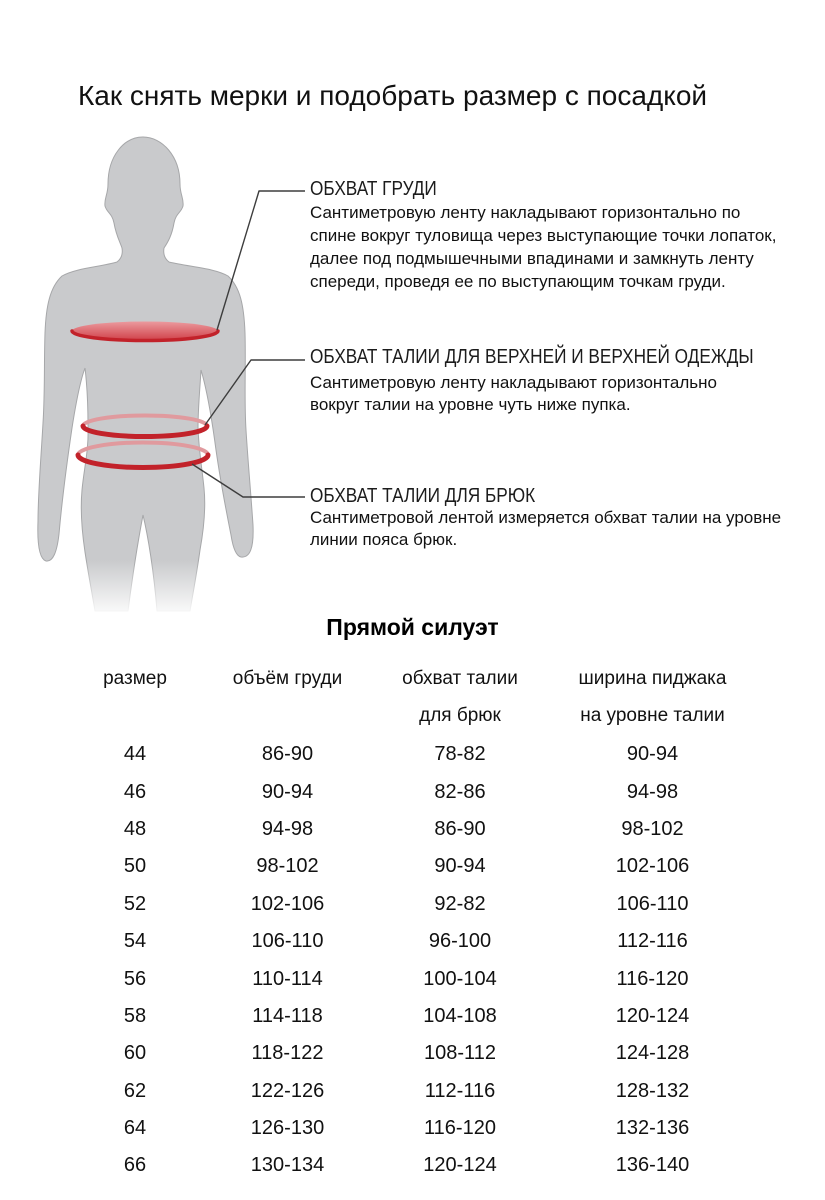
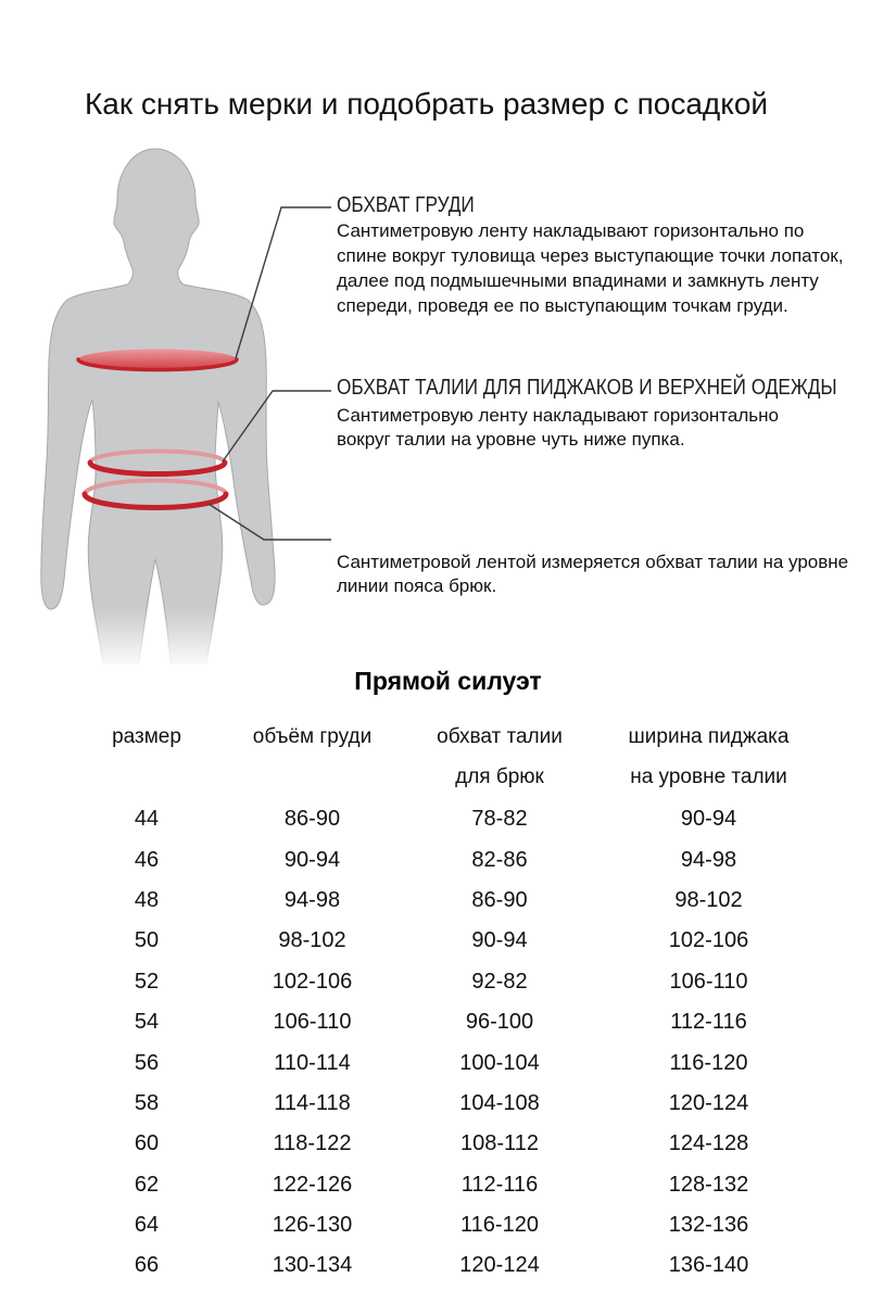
  Как снять мерки и подобрать размер с посадкой
  ОБХВАТ ГРУДИ
  Сантиметровую ленту накладывают горизонтально по
  спине вокруг туловища через выступающие точки лопаток,
  далее под подмышечными впадинами и замкнуть ленту
  спереди, проведя ее по выступающим точкам груди.
- ОБХВАТ ТАЛИИ ДЛЯ ВЕРХНЕЙ И ВЕРХНЕЙ ОДЕЖДЫ
+ ОБХВАТ ТАЛИИ ДЛЯ ПИДЖАКОВ И ВЕРХНЕЙ ОДЕЖДЫ
  Сантиметровую ленту накладывают горизонтально
  вокруг талии на уровне чуть ниже пупка.
- ОБХВАТ ТАЛИИ ДЛЯ БРЮК
  Сантиметровой лентой измеряется обхват талии на уровне
  линии пояса брюк.
  Прямой силуэт
  размер
  объём груди
  обхват талии
  ширина пиджака
  для брюк
  на уровне талии
  44
  86-90
  78-82
  90-94
  46
  90-94
  82-86
  94-98
  48
  94-98
  86-90
  98-102
  50
  98-102
  90-94
  102-106
  52
  102-106
  92-82
  106-110
  54
  106-110
  96-100
  112-116
  56
  110-114
  100-104
  116-120
  58
  114-118
  104-108
  120-124
  60
  118-122
  108-112
  124-128
  62
  122-126
  112-116
  128-132
  64
  126-130
  116-120
  132-136
  66
  130-134
  120-124
  136-140
